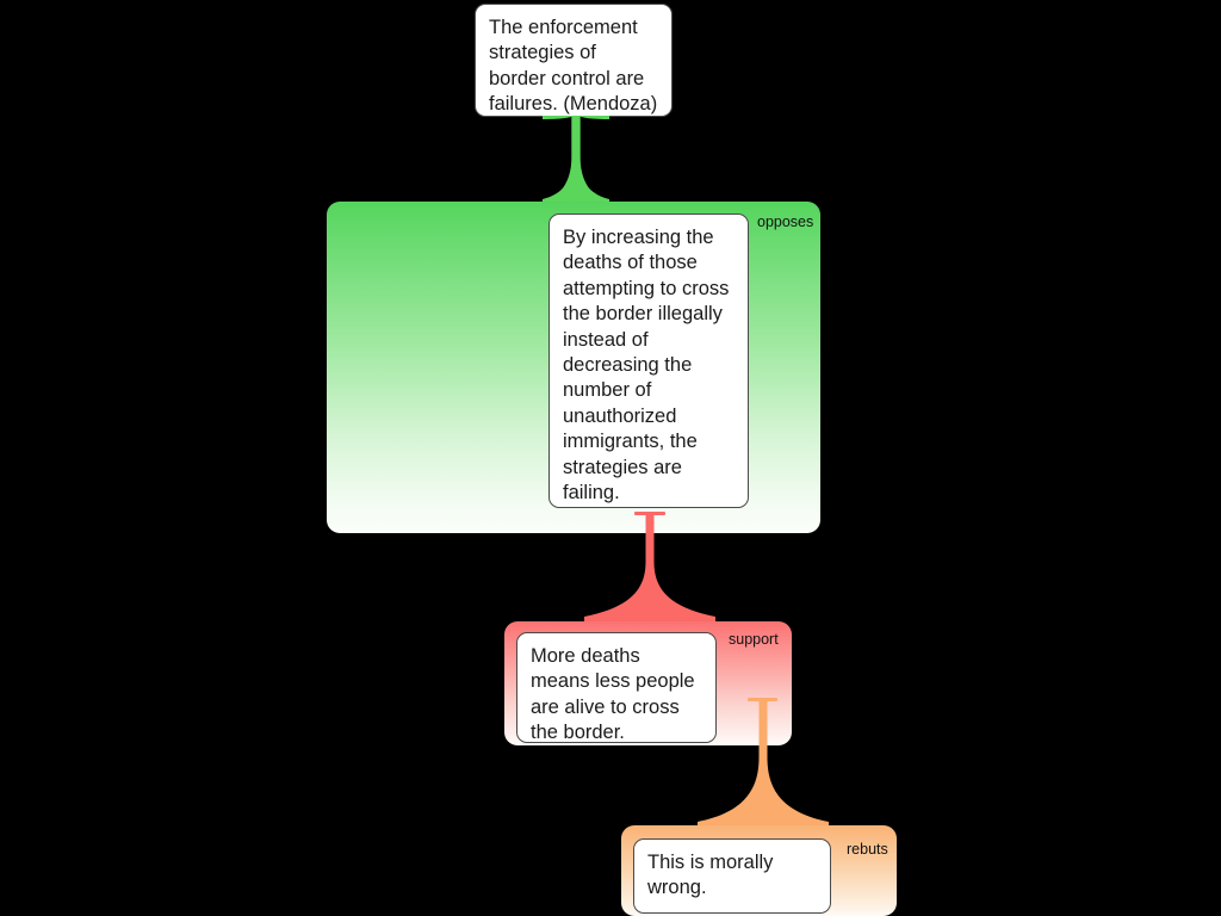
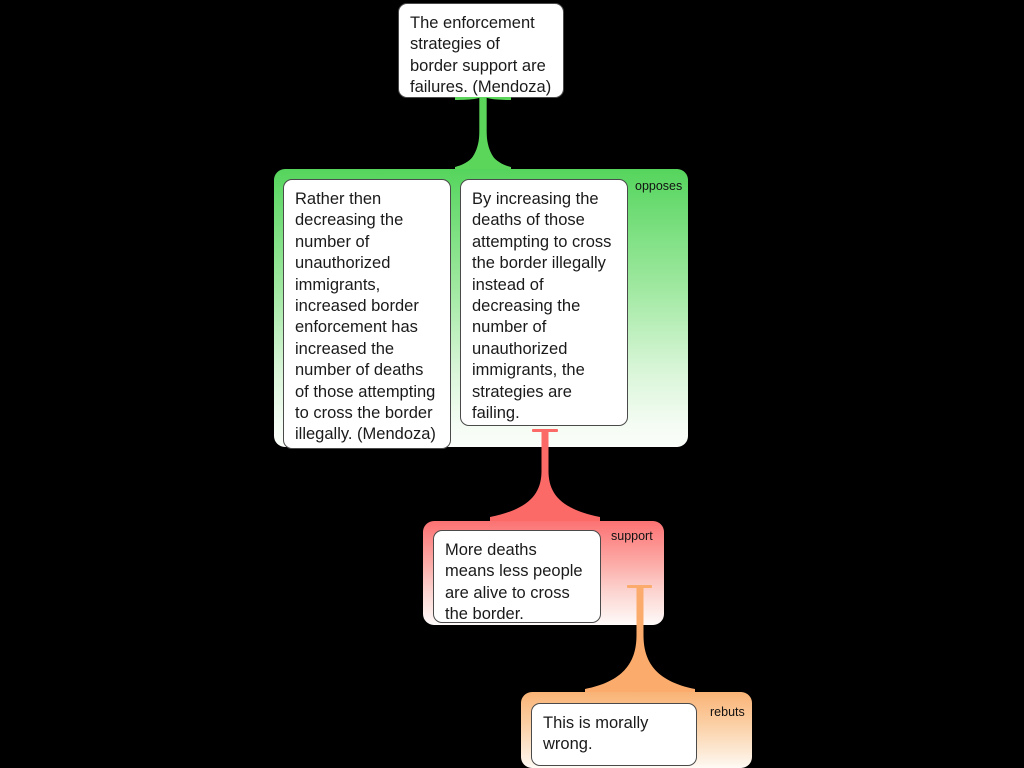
- The enforcement strategies of border control are failures. (Mendoza)
+ The enforcement strategies of border support are failures. (Mendoza)
  opposes
+ Rather then decreasing the number of unauthorized immigrants, increased border enforcement has increased the number of deaths of those attempting to cross the border illegally. (Mendoza)
  By increasing the deaths of those attempting to cross the border illegally instead of decreasing the number of unauthorized immigrants, the strategies are failing.
  support
  More deaths means less people are alive to cross the border.
  rebuts
  This is morally wrong.
